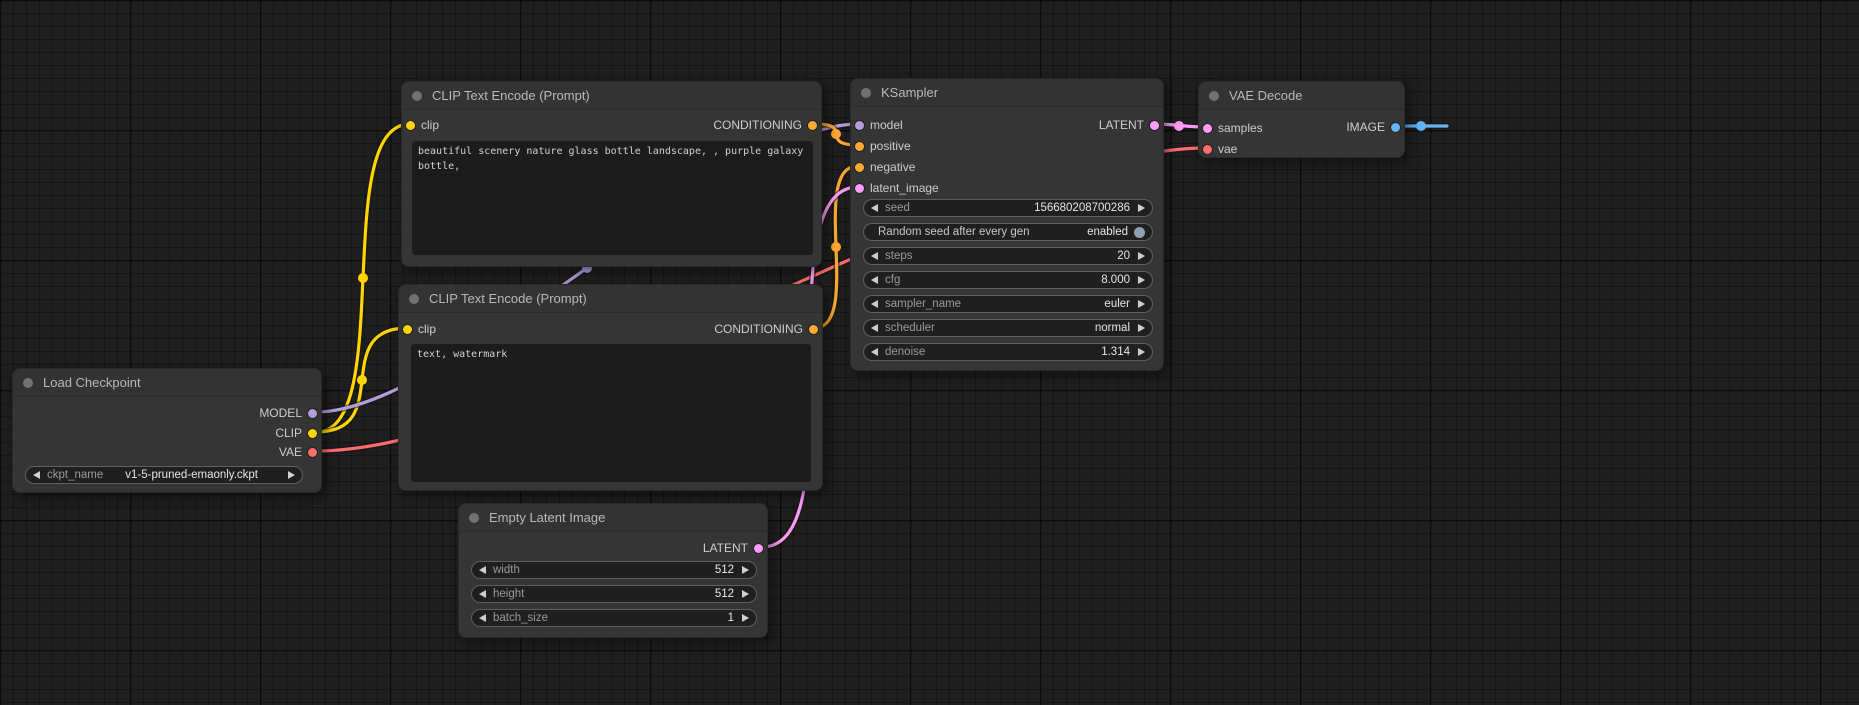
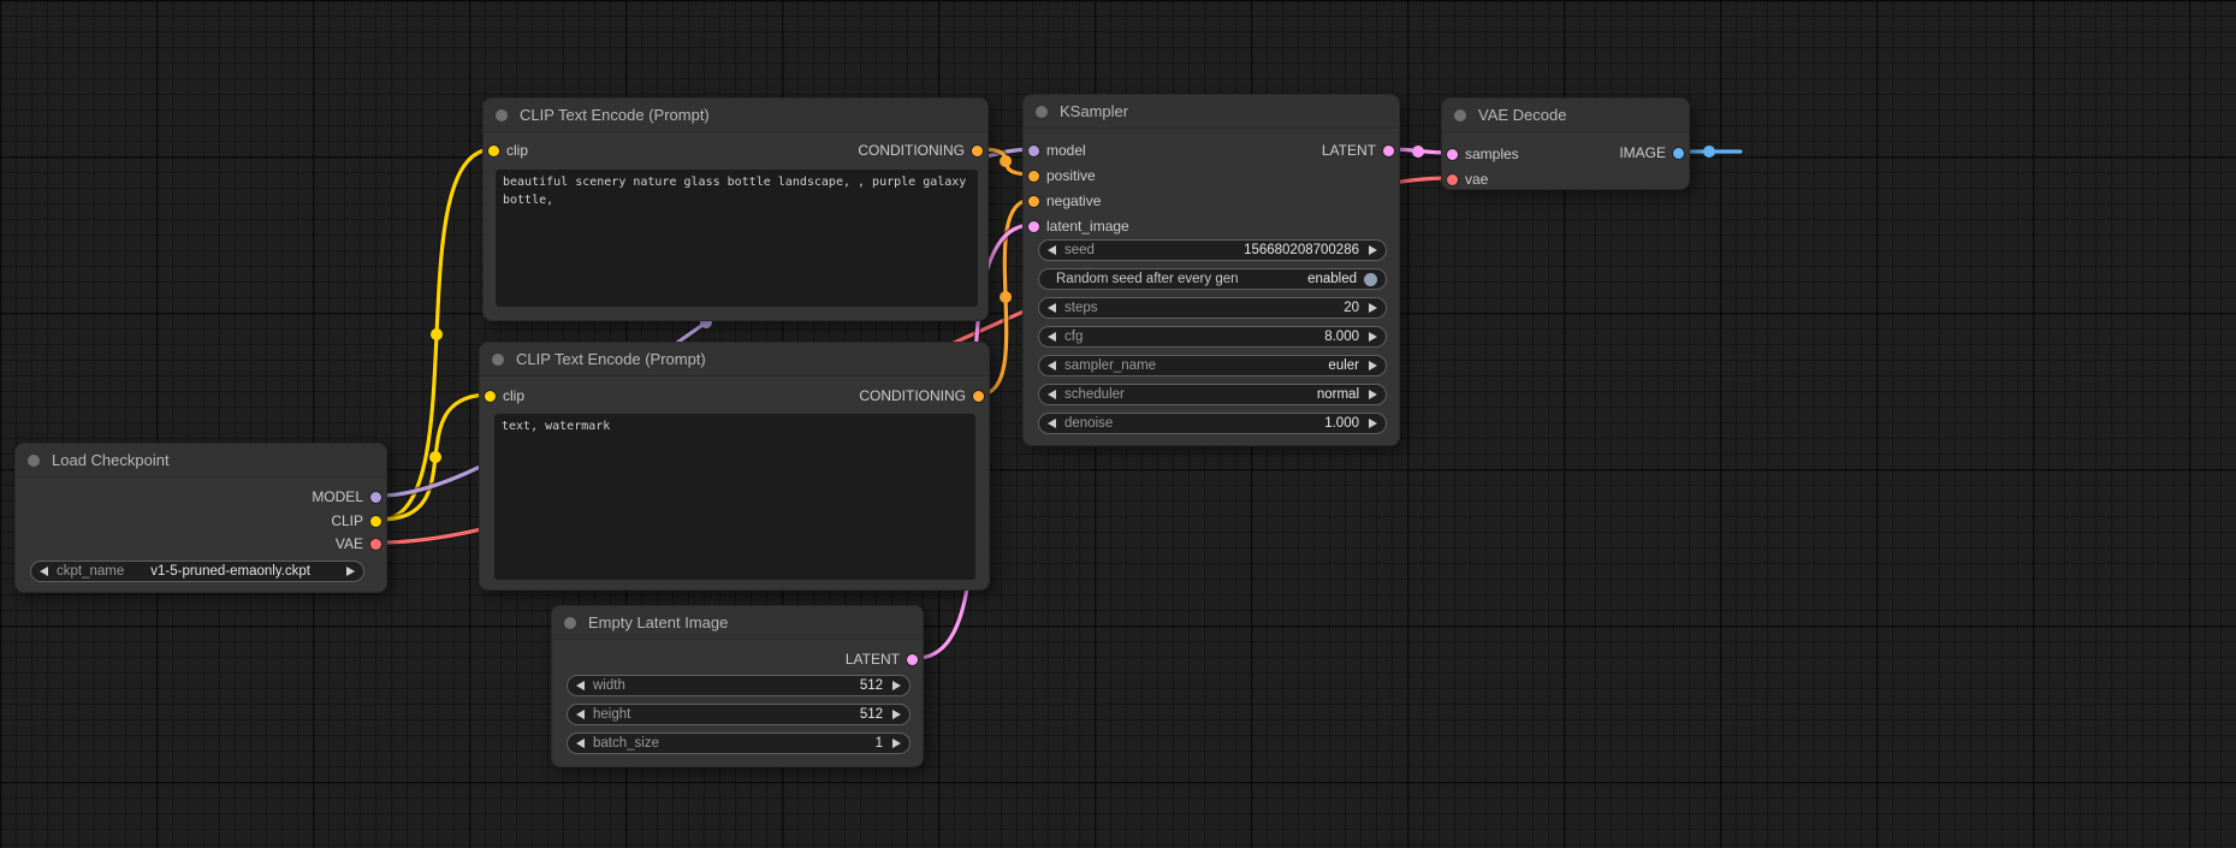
  Load Checkpoint
  MODEL
  CLIP
  VAE
  ckpt_name
  v1-5-pruned-emaonly.ckpt
  CLIP Text Encode (Prompt)
  clip
  CONDITIONING
  beautiful scenery nature glass bottle landscape, , purple galaxy bottle,
  CLIP Text Encode (Prompt)
  clip
  CONDITIONING
  text, watermark
  Empty Latent Image
  LATENT
  width
  512
  height
  512
  batch_size
  1
  KSampler
  model
  positive
  negative
  latent_image
  LATENT
  seed
  156680208700286
  Random seed after every gen
  enabled
  steps
  20
  cfg
  8.000
  sampler_name
  euler
  scheduler
  normal
  denoise
- 1.314
+ 1.000
  VAE Decode
  samples
  vae
  IMAGE
